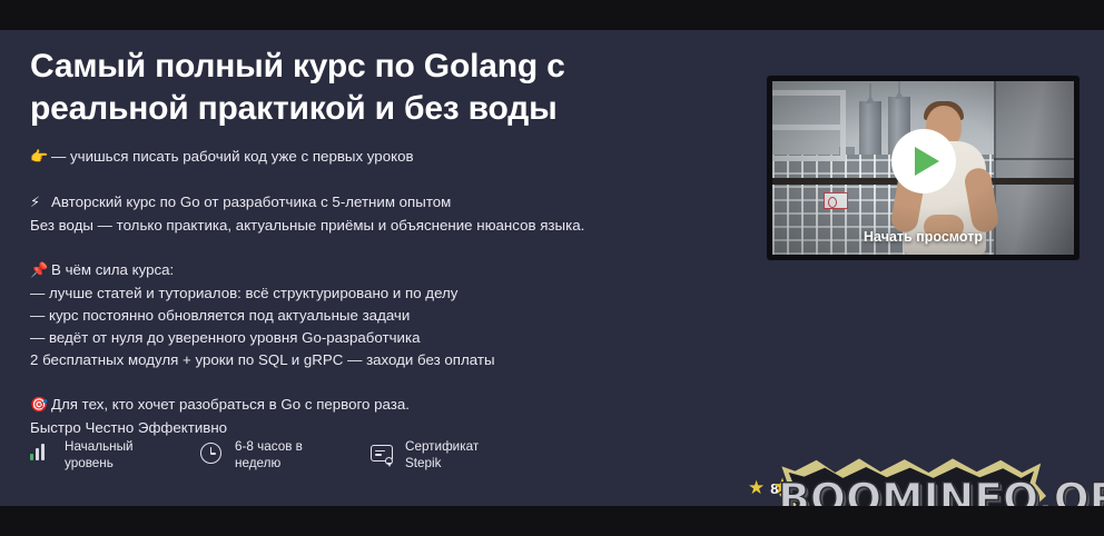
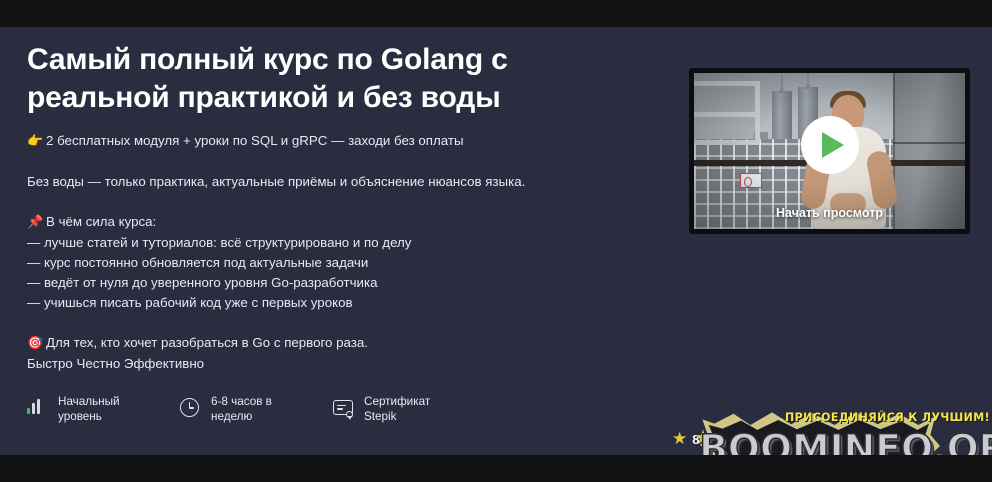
  Самый полный курс по Golang с реальной практикой и без воды
- 👉 — учишься писать рабочий код уже с первых уроков
+ 👉 2 бесплатных модуля + уроки по SQL и gRPC — заходи без оплаты
- ⚡ Авторский курс по Go от разработчика с 5-летним опытом
  Без воды — только практика, актуальные приёмы и объяснение нюансов языка.
  📌 В чём сила курса:
  — лучше статей и туториалов: всё структурировано и по делу
  — курс постоянно обновляется под актуальные задачи
  — ведёт от нуля до уверенного уровня Go-разработчика
- 2 бесплатных модуля + уроки по SQL и gRPC — заходи без оплаты
+ — учишься писать рабочий код уже с первых уроков
  🎯 Для тех, кто хочет разобраться в Go с первого раза.
  Быстро Честно Эффективно
  Начальный
  уровень
  6-8 часов в
  неделю
  Сертификат
  Stepik
  Начать просмотр
  ★
  86
  ★
+ ПРИСОЕДИНЯЙСЯ К ЛУЧШИМ!
  BOOMINFO.O
